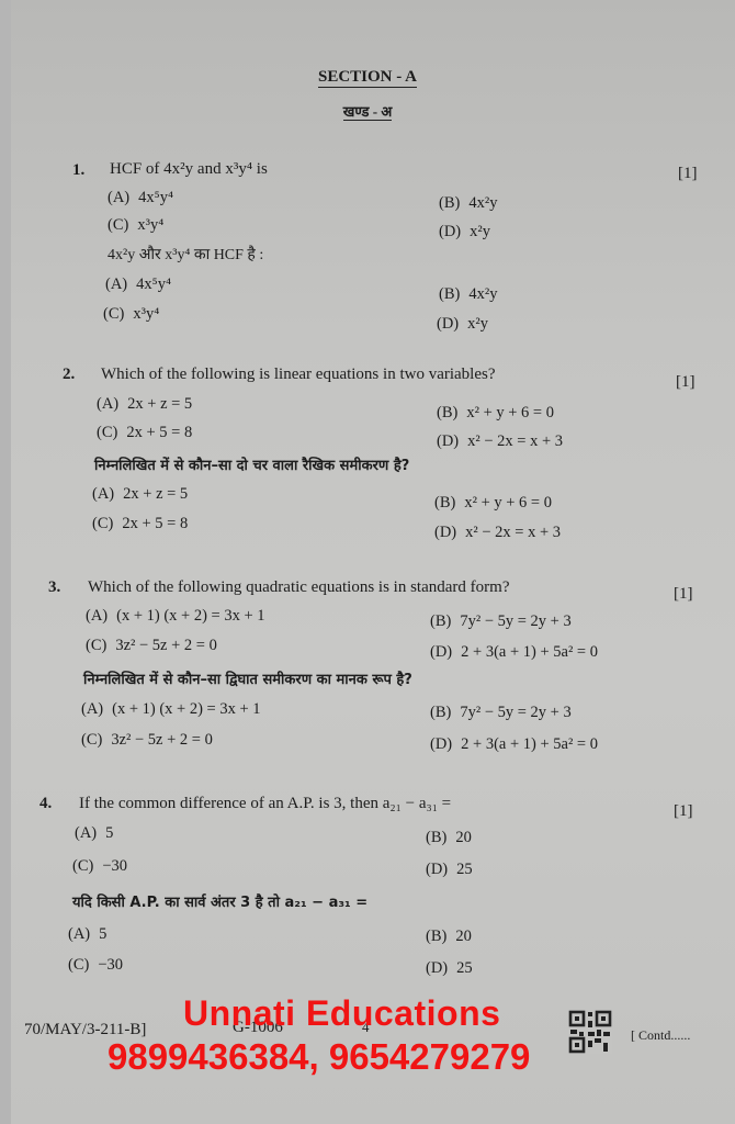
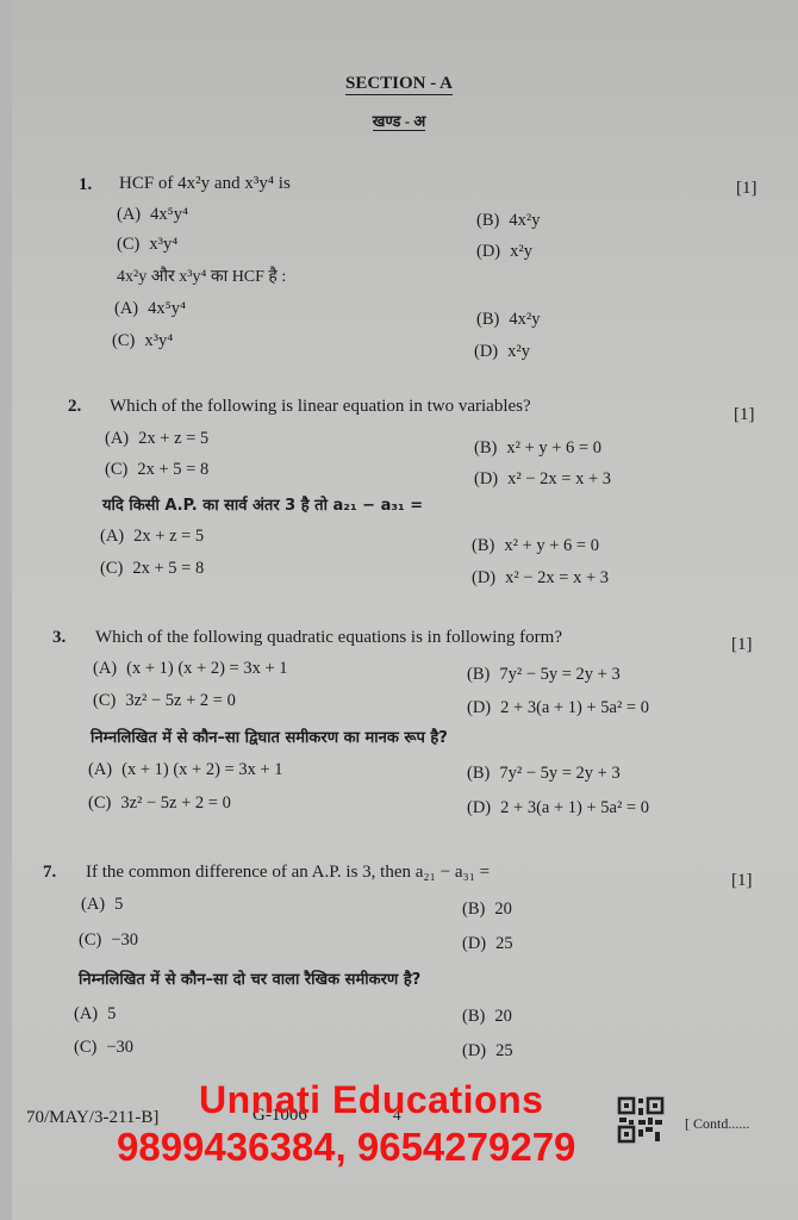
  SECTION - A
  खण्ड - अ
  1.
  HCF of 4x²y and x³y⁴ is
  [1]
  (A) 4x⁵y⁴
  (B) 4x²y
  (C) x³y⁴
  (D) x²y
  4x²y और x³y⁴ का HCF है :
  (A) 4x⁵y⁴
  (B) 4x²y
  (C) x³y⁴
  (D) x²y
  2.
- Which of the following is linear equations in two variables?
+ Which of the following is linear equation in two variables?
  [1]
  (A) 2x + z = 5
  (B) x² + y + 6 = 0
  (C) 2x + 5 = 8
  (D) x² − 2x = x + 3
- निम्नलिखित में से कौन–सा दो चर वाला रैखिक समीकरण है?
+ यदि किसी A.P. का सार्व अंतर 3 है तो a₂₁ − a₃₁ =
  (A) 2x + z = 5
  (B) x² + y + 6 = 0
  (C) 2x + 5 = 8
  (D) x² − 2x = x + 3
  3.
- Which of the following quadratic equations is in standard form?
+ Which of the following quadratic equations is in following form?
  [1]
  (A) (x + 1) (x + 2) = 3x + 1
  (B) 7y² − 5y = 2y + 3
  (C) 3z² − 5z + 2 = 0
  (D) 2 + 3(a + 1) + 5a² = 0
  निम्नलिखित में से कौन–सा द्विघात समीकरण का मानक रूप है?
  (A) (x + 1) (x + 2) = 3x + 1
  (B) 7y² − 5y = 2y + 3
  (C) 3z² − 5z + 2 = 0
  (D) 2 + 3(a + 1) + 5a² = 0
- 4.
+ 7.
  If the common difference of an A.P. is 3, then a₂₁ − a₃₁ =
  [1]
  (A) 5
  (B) 20
  (C) −30
  (D) 25
- यदि किसी A.P. का सार्व अंतर 3 है तो a₂₁ − a₃₁ =
+ निम्नलिखित में से कौन–सा दो चर वाला रैखिक समीकरण है?
  (A) 5
  (B) 20
  (C) −30
  (D) 25
  70/MAY/3-211-B]
  G-1006
  4
  [ Contd......
  Unnati Educations
  9899436384, 9654279279
